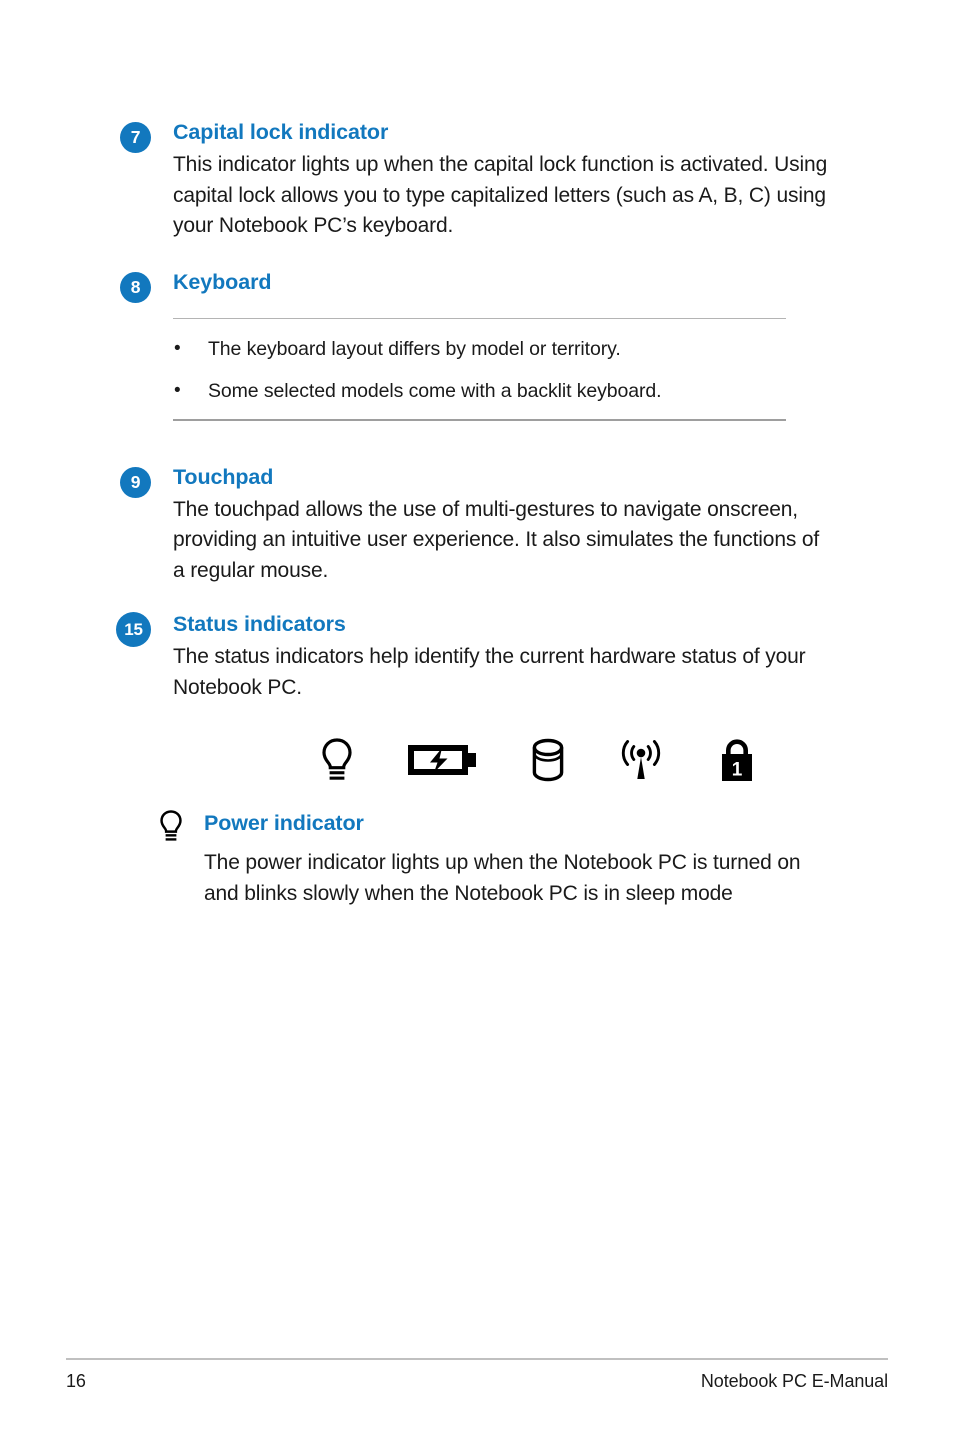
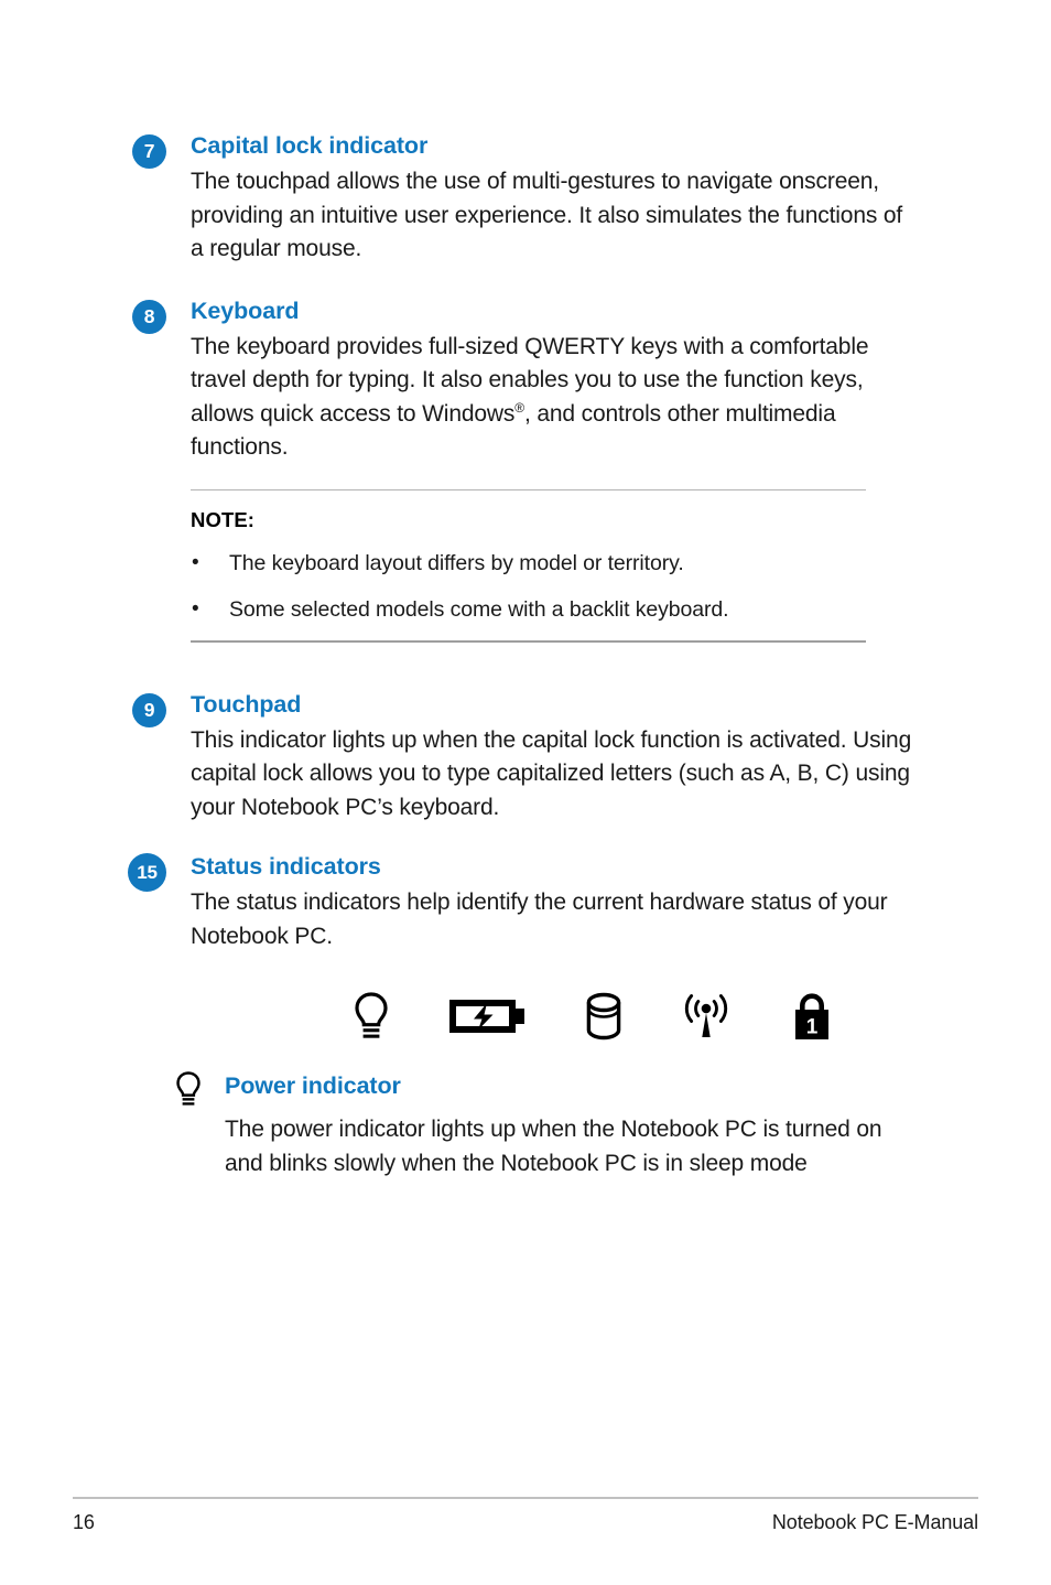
  7
  Capital lock indicator
- This indicator lights up when the capital lock function is activated. Using capital lock allows you to type capitalized letters (such as A, B, C) using your Notebook PC’s keyboard.
+ The touchpad allows the use of multi-gestures to navigate onscreen, providing an intuitive user experience. It also simulates the functions of a regular mouse.
  8
  Keyboard
+ The keyboard provides full-sized QWERTY keys with a comfortable travel depth for typing. It also enables you to use the function keys, allows quick access to Windows®, and controls other multimedia functions.
+ NOTE:
  •
  The keyboard layout differs by model or territory.
  •
  Some selected models come with a backlit keyboard.
  9
  Touchpad
- The touchpad allows the use of multi-gestures to navigate onscreen, providing an intuitive user experience. It also simulates the functions of a regular mouse.
+ This indicator lights up when the capital lock function is activated. Using capital lock allows you to type capitalized letters (such as A, B, C) using your Notebook PC’s keyboard.
  15
  Status indicators
  The status indicators help identify the current hardware status of your Notebook PC.
  1
  Power indicator
  The power indicator lights up when the Notebook PC is turned on and blinks slowly when the Notebook PC is in sleep mode
  16
  Notebook PC E-Manual
